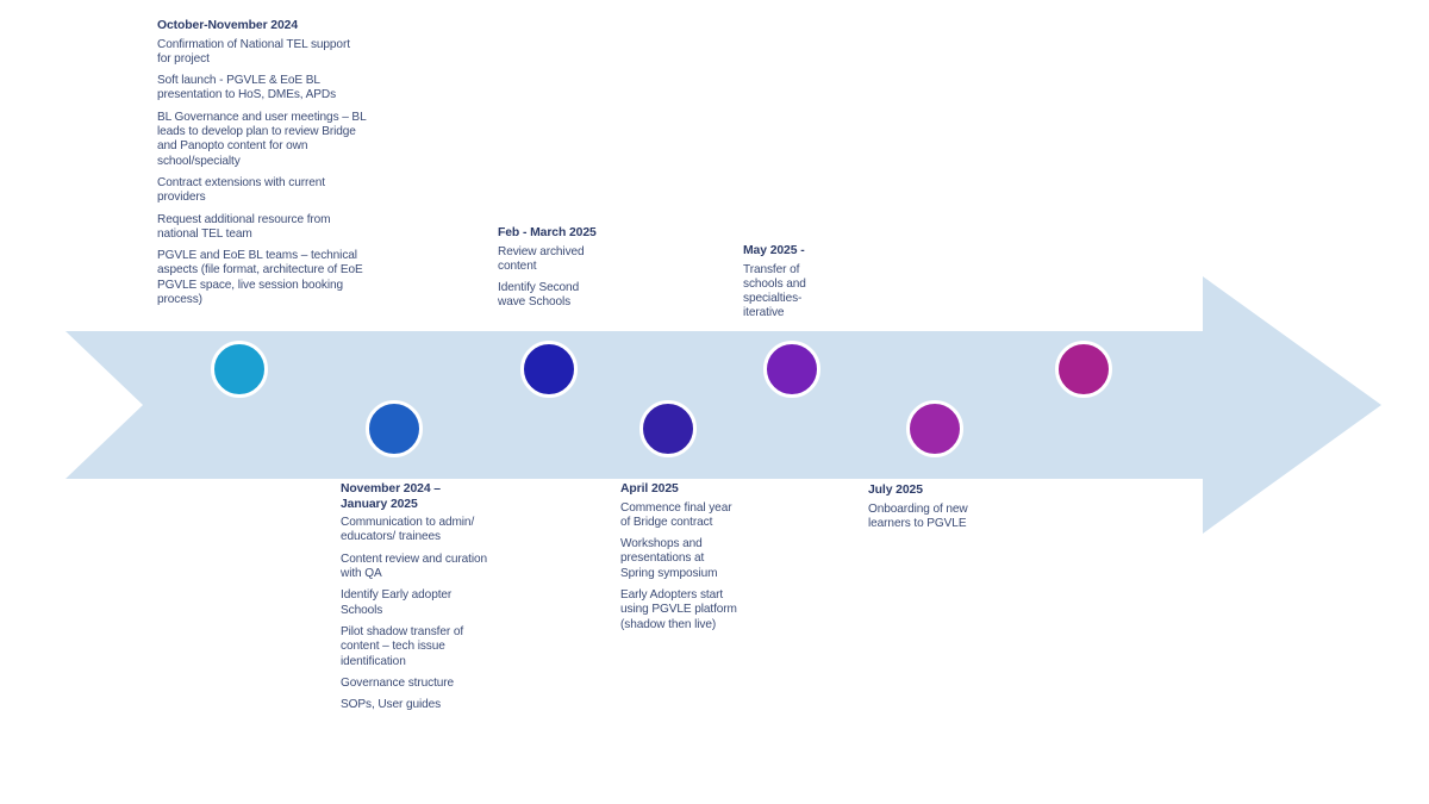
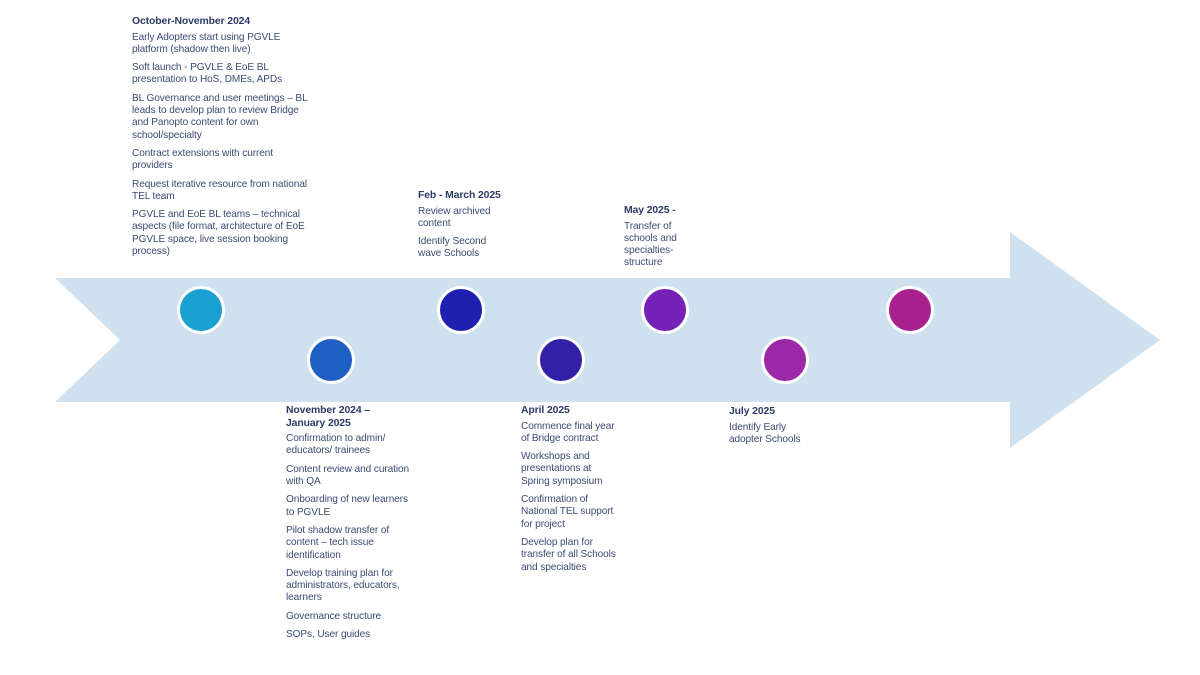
  October-November 2024
- Confirmation of National TEL support for project
+ Early Adopters start using PGVLE platform (shadow then live)
  Soft launch - PGVLE & EoE BL presentation to HoS, DMEs, APDs
  BL Governance and user meetings – BL leads to develop plan to review Bridge and Panopto content for own school/specialty
  Contract extensions with current providers
- Request additional resource from national TEL team
+ Request iterative resource from national TEL team
  PGVLE and EoE BL teams – technical aspects (file format, architecture of EoE PGVLE space, live session booking process)
  November 2024 – January 2025
- Communication to admin/ educators/ trainees
+ Confirmation to admin/ educators/ trainees
  Content review and curation with QA
- Identify Early adopter Schools
+ Onboarding of new learners to PGVLE
  Pilot shadow transfer of content – tech issue identification
+ Develop training plan for administrators, educators, learners
  Governance structure
  SOPs, User guides
  Feb - March 2025
  Review archived content
  Identify Second wave Schools
  April 2025
  Commence final year of Bridge contract
  Workshops and presentations at Spring symposium
- Early Adopters start using PGVLE platform (shadow then live)
+ Confirmation of National TEL support for project
+ Develop plan for transfer of all Schools and specialties
  May 2025 -
- Transfer of schools and specialties- iterative
+ Transfer of schools and specialties- structure
  July 2025
- Onboarding of new learners to PGVLE
+ Identify Early adopter Schools
